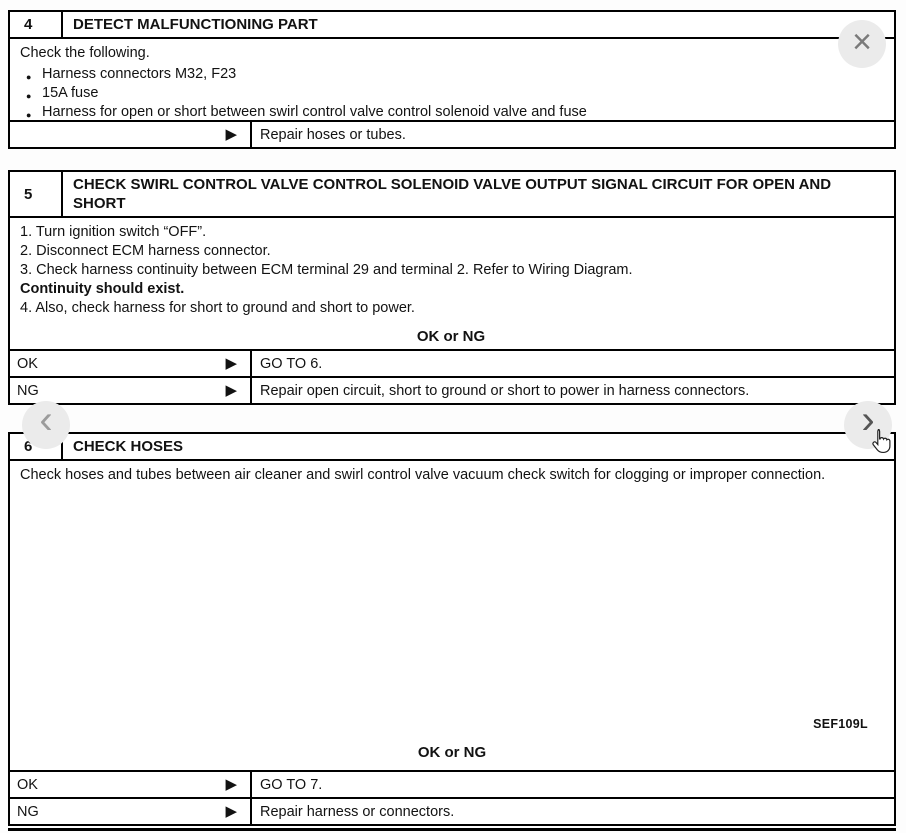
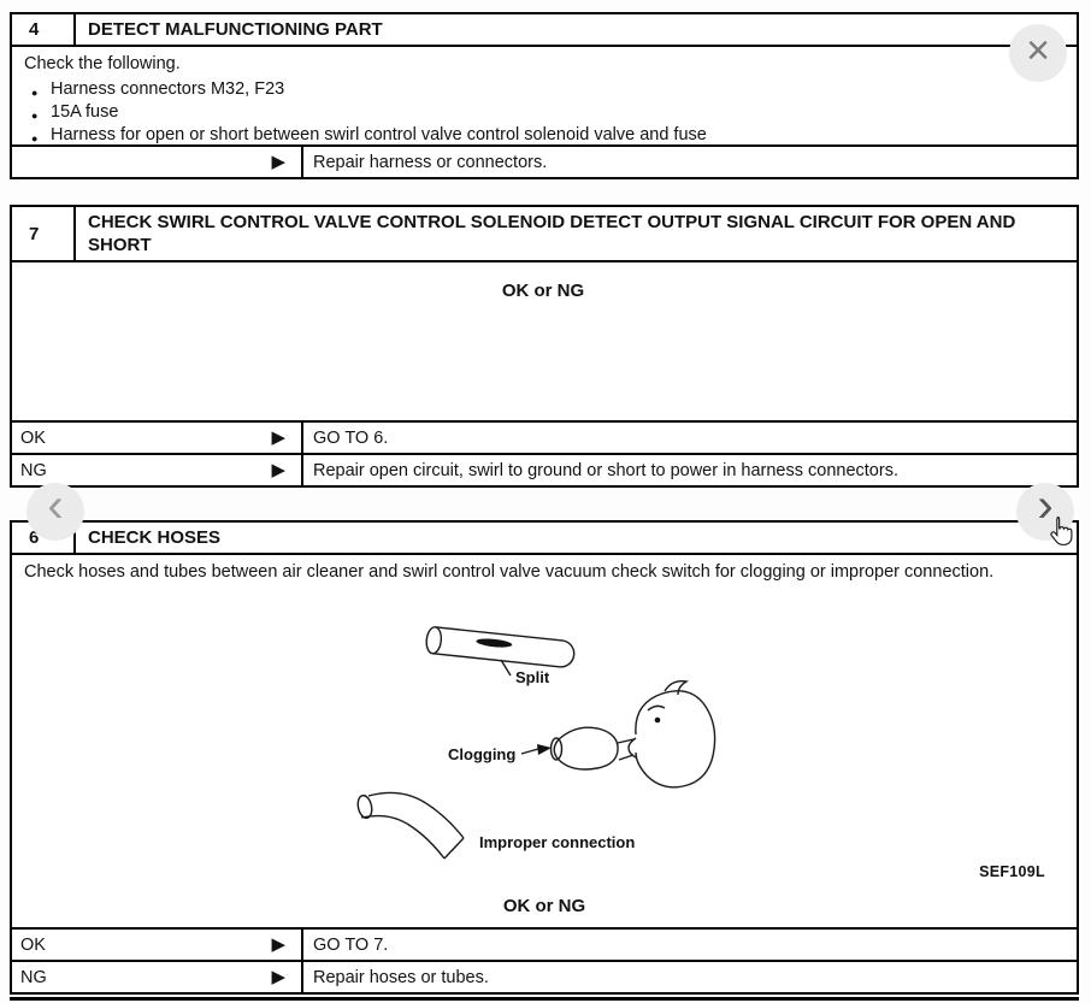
  4
  DETECT MALFUNCTIONING PART
  Check the following.
  Harness connectors M32, F23
  15A fuse
  Harness for open or short between swirl control valve control solenoid valve and fuse
  ▶
- Repair hoses or tubes.
+ Repair harness or connectors.
- 5
+ 7
- CHECK SWIRL CONTROL VALVE CONTROL SOLENOID VALVE OUTPUT SIGNAL CIRCUIT FOR OPEN AND SHORT
+ CHECK SWIRL CONTROL VALVE CONTROL SOLENOID DETECT OUTPUT SIGNAL CIRCUIT FOR OPEN AND SHORT
- 1. Turn ignition switch “OFF”.
- 2. Disconnect ECM harness connector.
- 3. Check harness continuity between ECM terminal 29 and terminal 2. Refer to Wiring Diagram.
- Continuity should exist.
- 4. Also, check harness for short to ground and short to power.
  OK or NG
  OK
  ▶
  GO TO 6.
  NG
  ▶
- Repair open circuit, short to ground or short to power in harness connectors.
+ Repair open circuit, swirl to ground or short to power in harness connectors.
  6
  CHECK HOSES
  Check hoses and tubes between air cleaner and swirl control valve vacuum check switch for clogging or improper connection.
+ Split
+ Clogging
+ Improper connection
  SEF109L
  OK or NG
  OK
  ▶
  GO TO 7.
  NG
  ▶
- Repair harness or connectors.
+ Repair hoses or tubes.
  ×
  ‹
  ›
